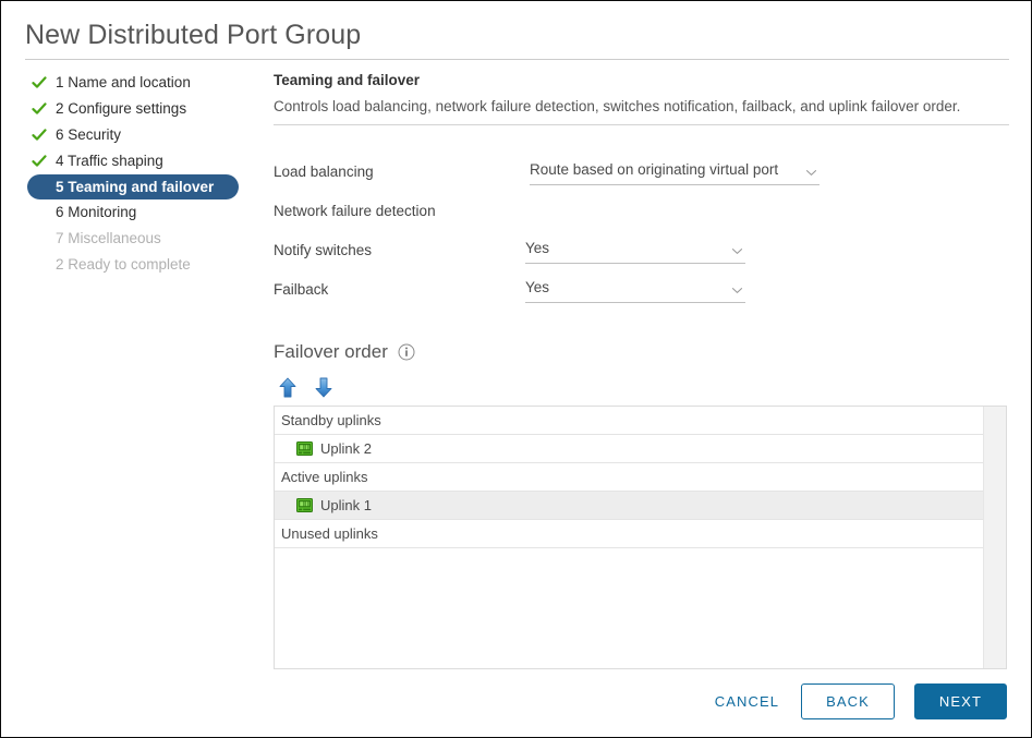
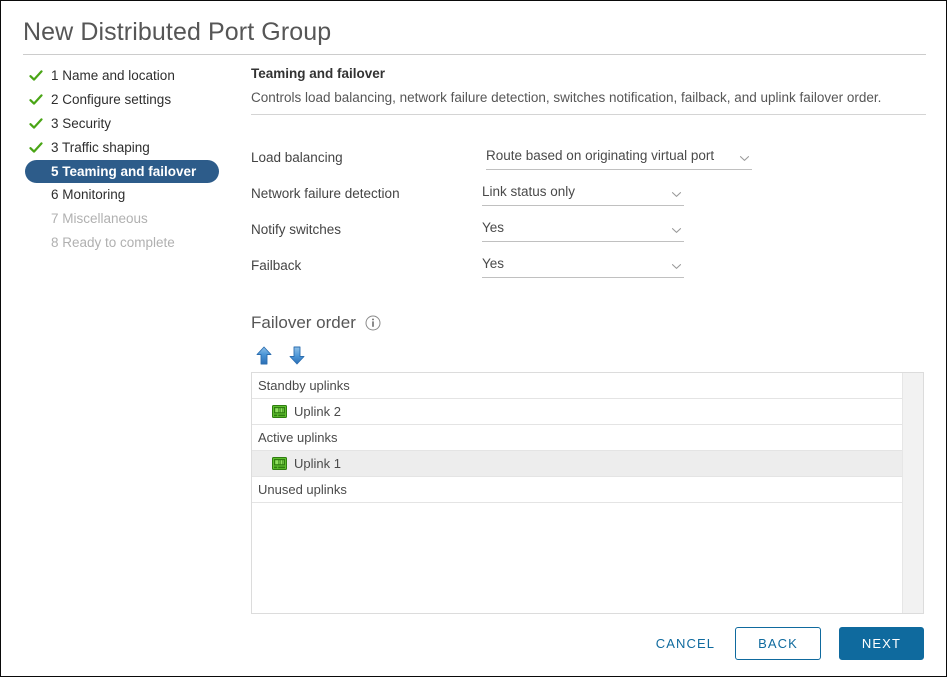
  New Distributed Port Group
  1 Name and location
  2 Configure settings
- 6 Security
+ 3 Security
- 4 Traffic shaping
+ 3 Traffic shaping
  5 Teaming and failover
  6 Monitoring
  7 Miscellaneous
- 2 Ready to complete
+ 8 Ready to complete
  Teaming and failover
  Controls load balancing, network failure detection, switches notification, failback, and uplink failover order.
  Load balancing
  Route based on originating virtual port
  Network failure detection
+ Link status only
  Notify switches
  Yes
  Failback
  Yes
  Failover order
  Standby uplinks
  Uplink 2
  Active uplinks
  Uplink 1
  Unused uplinks
  CANCEL
  BACK
  NEXT
